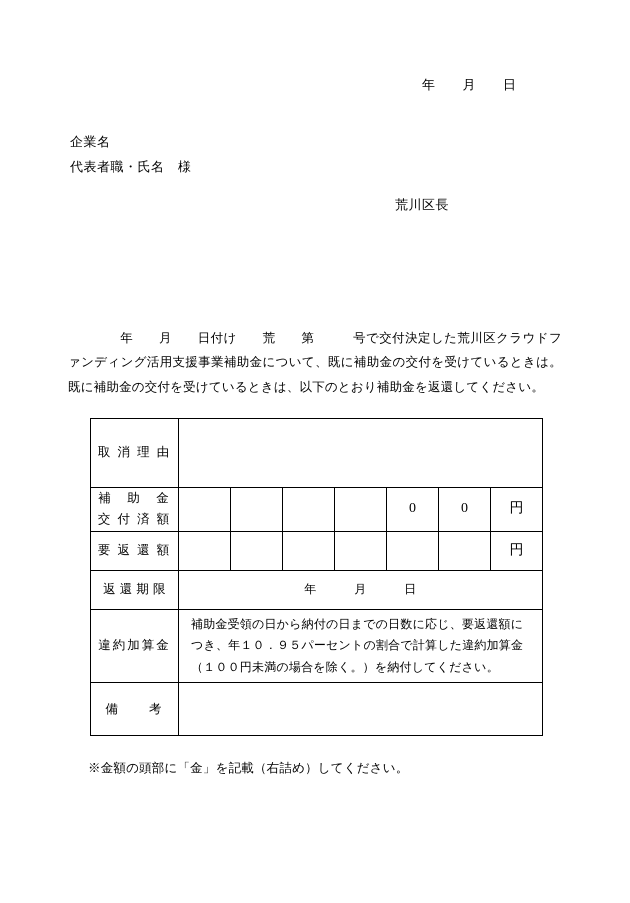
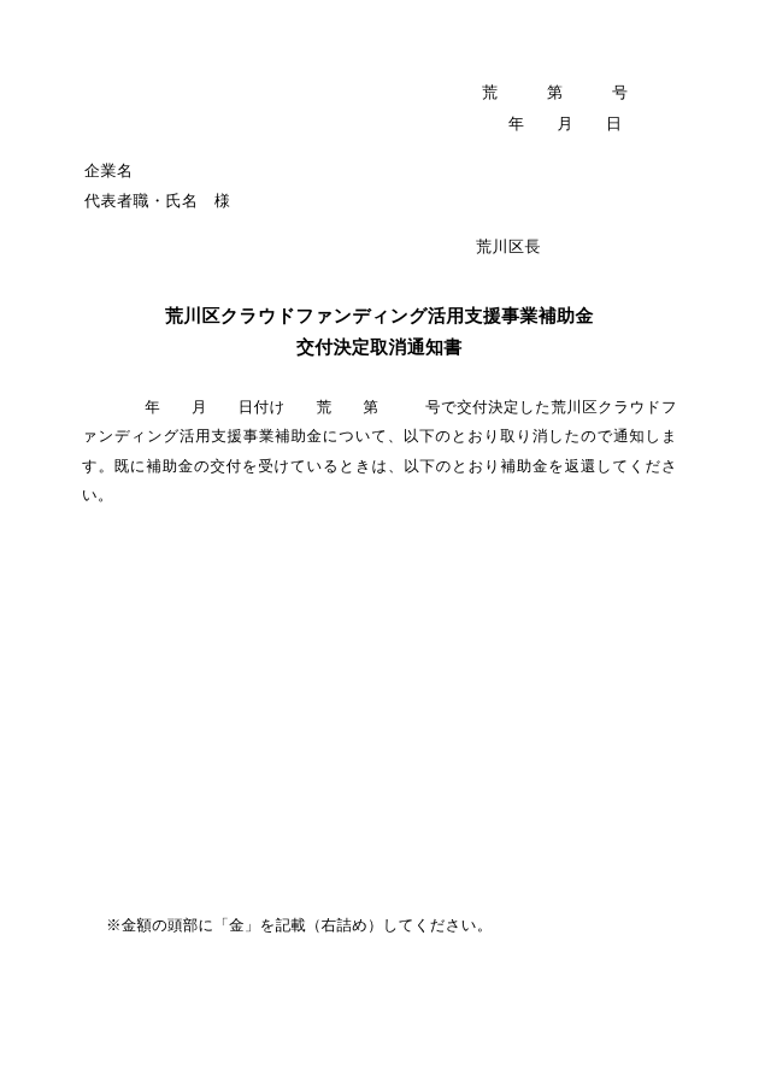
+ 荒 第 号
  年 月 日
  企業名
  代表者職・氏名 様
  荒川区長
+ 荒川区クラウドファンディング活用支援事業補助金
+ 交付決定取消通知書
- 年 月 日付け 荒 第 号で交付決定した荒川区クラウドファンディング活用支援事業補助金について、既に補助金の交付を受けているときは。既に補助金の交付を受けているときは、以下のとおり補助金を返還してください。
+ 年 月 日付け 荒 第 号で交付決定した荒川区クラウドファンディング活用支援事業補助金について、以下のとおり取り消したので通知します。既に補助金の交付を受けているときは、以下のとおり補助金を返還してください。
- 取 消 理 由
- 補 助 金 交 付 済 額					0	0	円
- 要 返 還 額							円
- 返 還 期 限	年 月 日
- 違約加算金	補助金受領の日から納付の日までの日数に応じ、要返還額につき、年１０．９５パーセントの割合で計算した違約加算金（１００円未満の場合を除く。）を納付してください。
- 備 考
  ※金額の頭部に「金」を記載（右詰め）してください。
